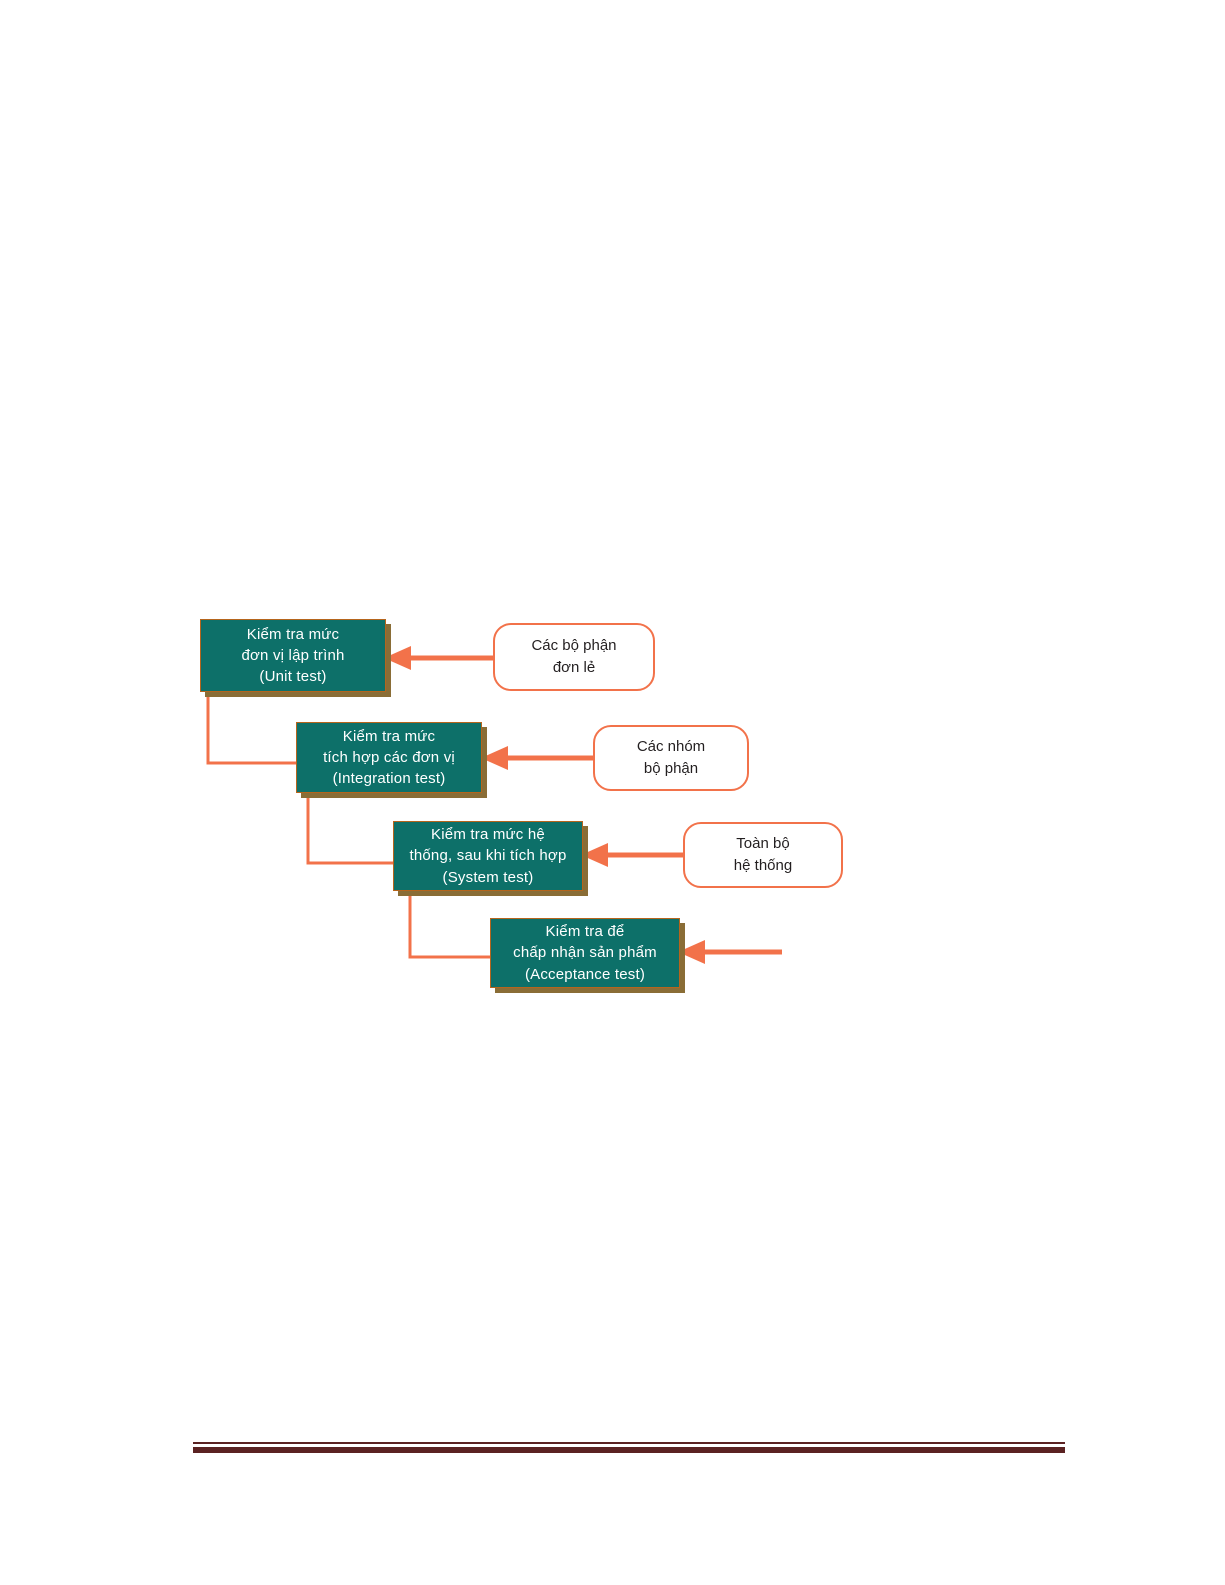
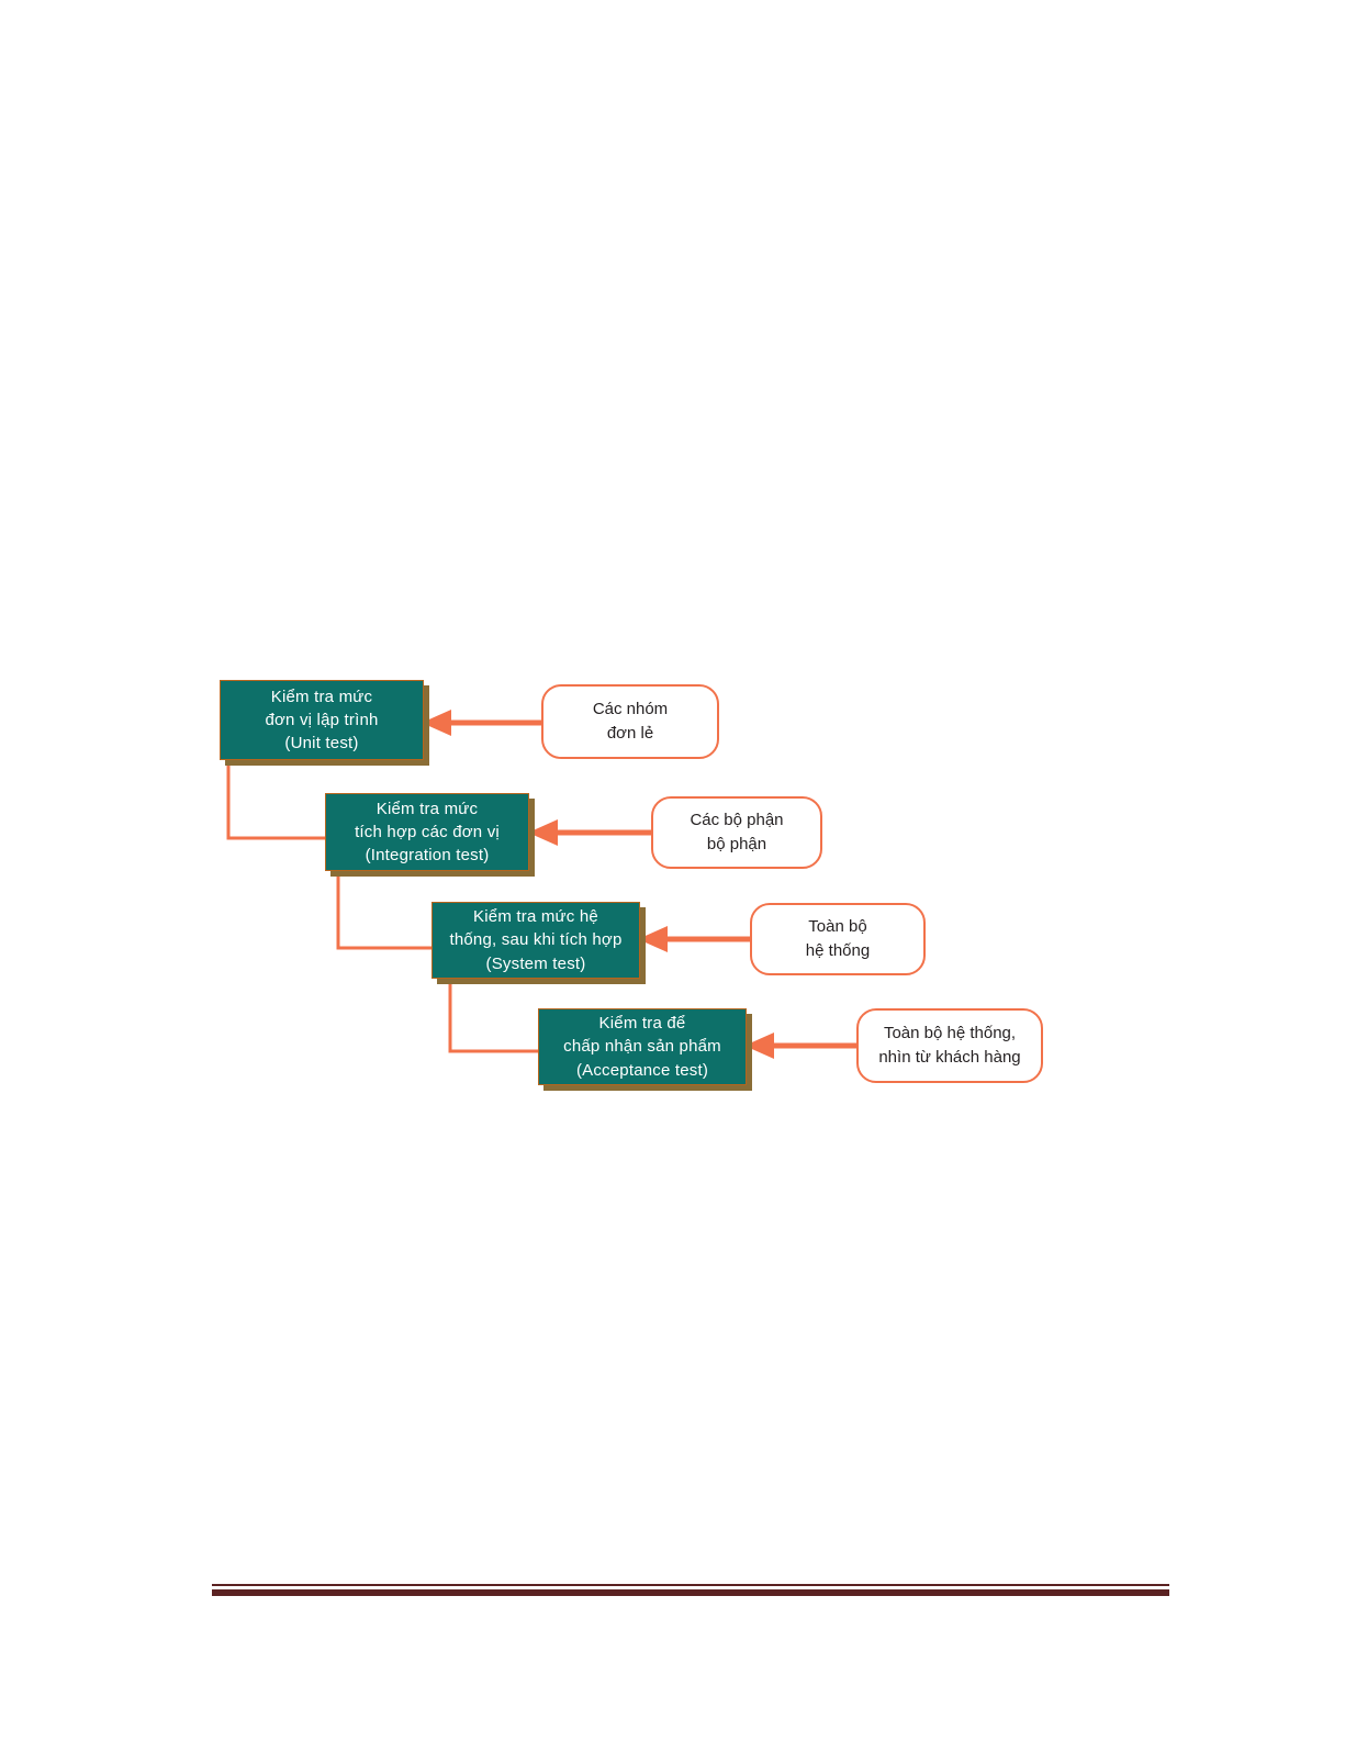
  Kiểm tra mức
  đơn vị lập trình
  (Unit test)
  Kiểm tra mức
  tích hợp các đơn vị
  (Integration test)
  Kiểm tra mức hệ
  thống, sau khi tích hợp
  (System test)
  Kiểm tra để
  chấp nhận sản phẩm
  (Acceptance test)
- Các bộ phận
+ Các nhóm
  đơn lẻ
- Các nhóm
+ Các bộ phận
  bộ phận
  Toàn bộ
  hệ thống
+ Toàn bộ hệ thống,
+ nhìn từ khách hàng
